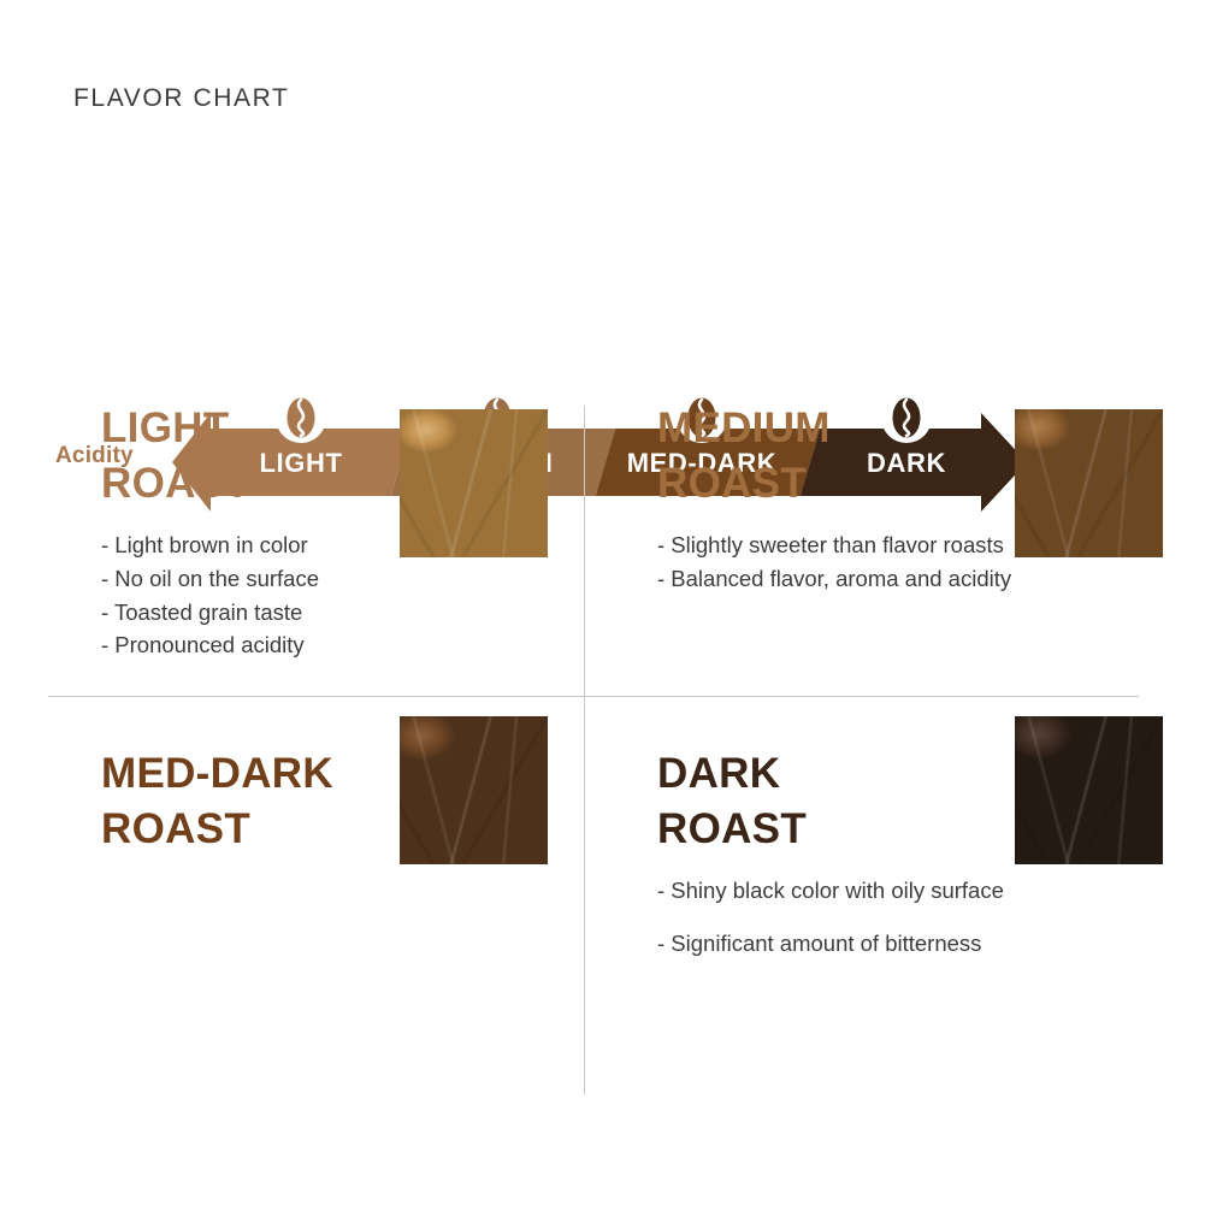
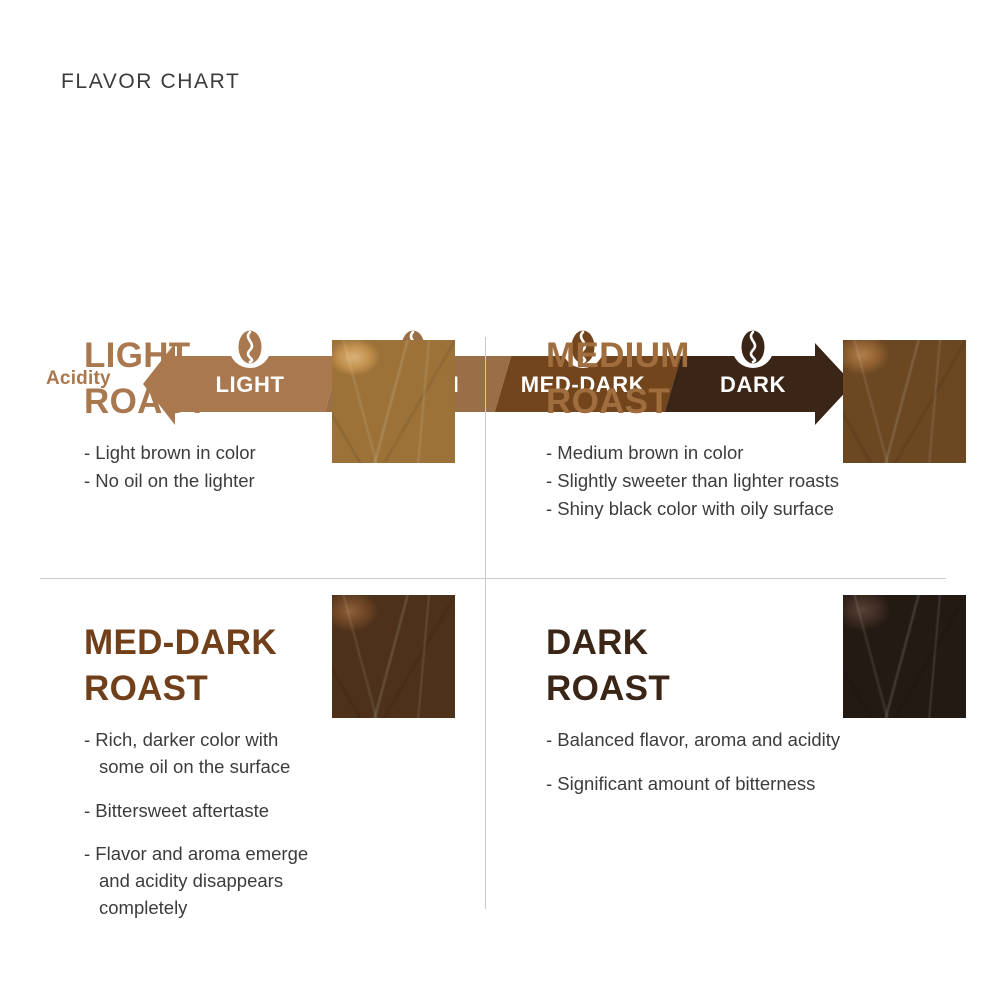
  FLAVOR CHART
  Acidity
  LIGHT
  MED-DARK
  DARK
  LIGHT
  ROAST
  - Light brown in color
- - No oil on the surface
+ - No oil on the lighter
- - Toasted grain taste
- - Pronounced acidity
  MEDIUM
  ROAST
+ - Medium brown in color
- - Slightly sweeter than flavor roasts
+ - Slightly sweeter than lighter roasts
- - Balanced flavor, aroma and acidity
+ - Shiny black color with oily surface
  MED-DARK
  ROAST
+ - Rich, darker color with
+ some oil on the surface
+ - Bittersweet aftertaste
+ - Flavor and aroma emerge
+ and acidity disappears
+ completely
  DARK
  ROAST
- - Shiny black color with oily surface
+ - Balanced flavor, aroma and acidity
  - Significant amount of bitterness
